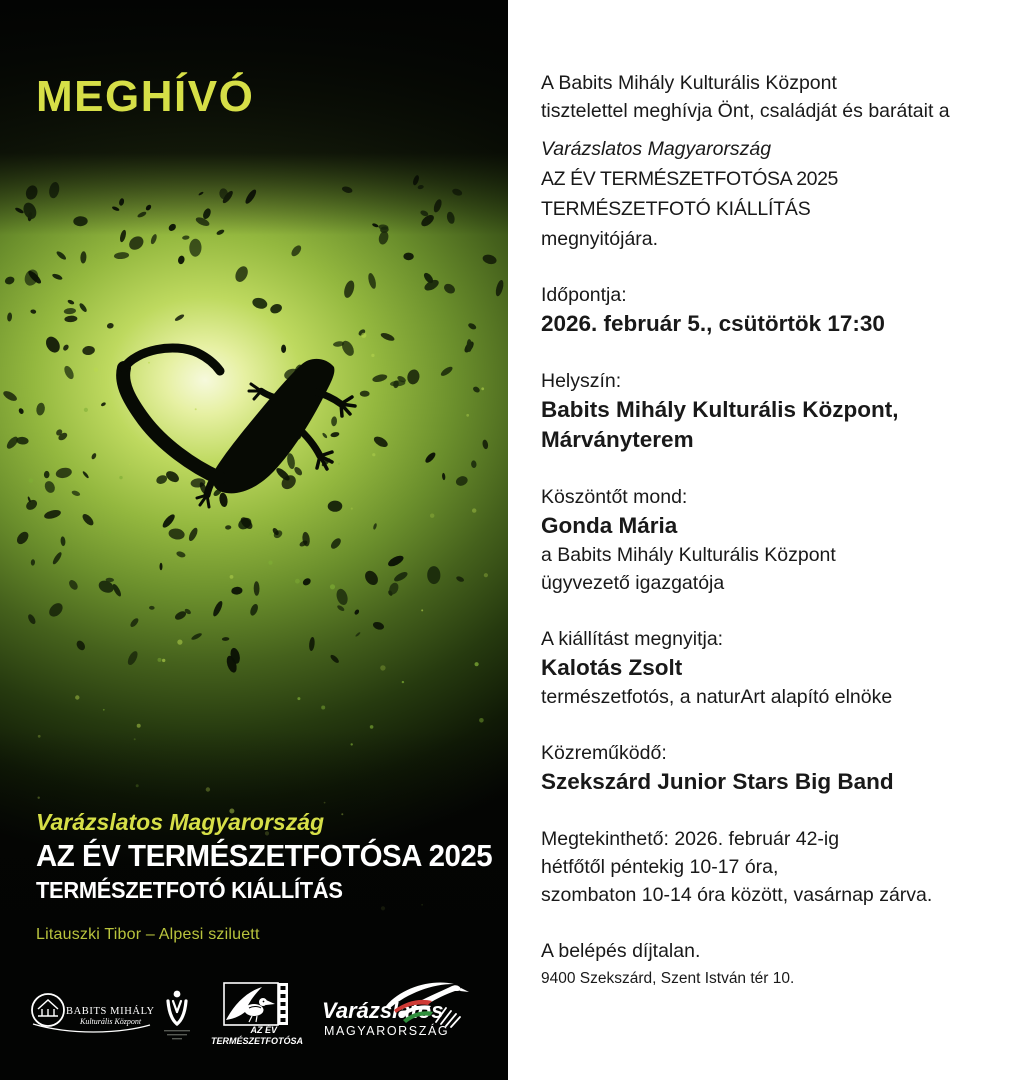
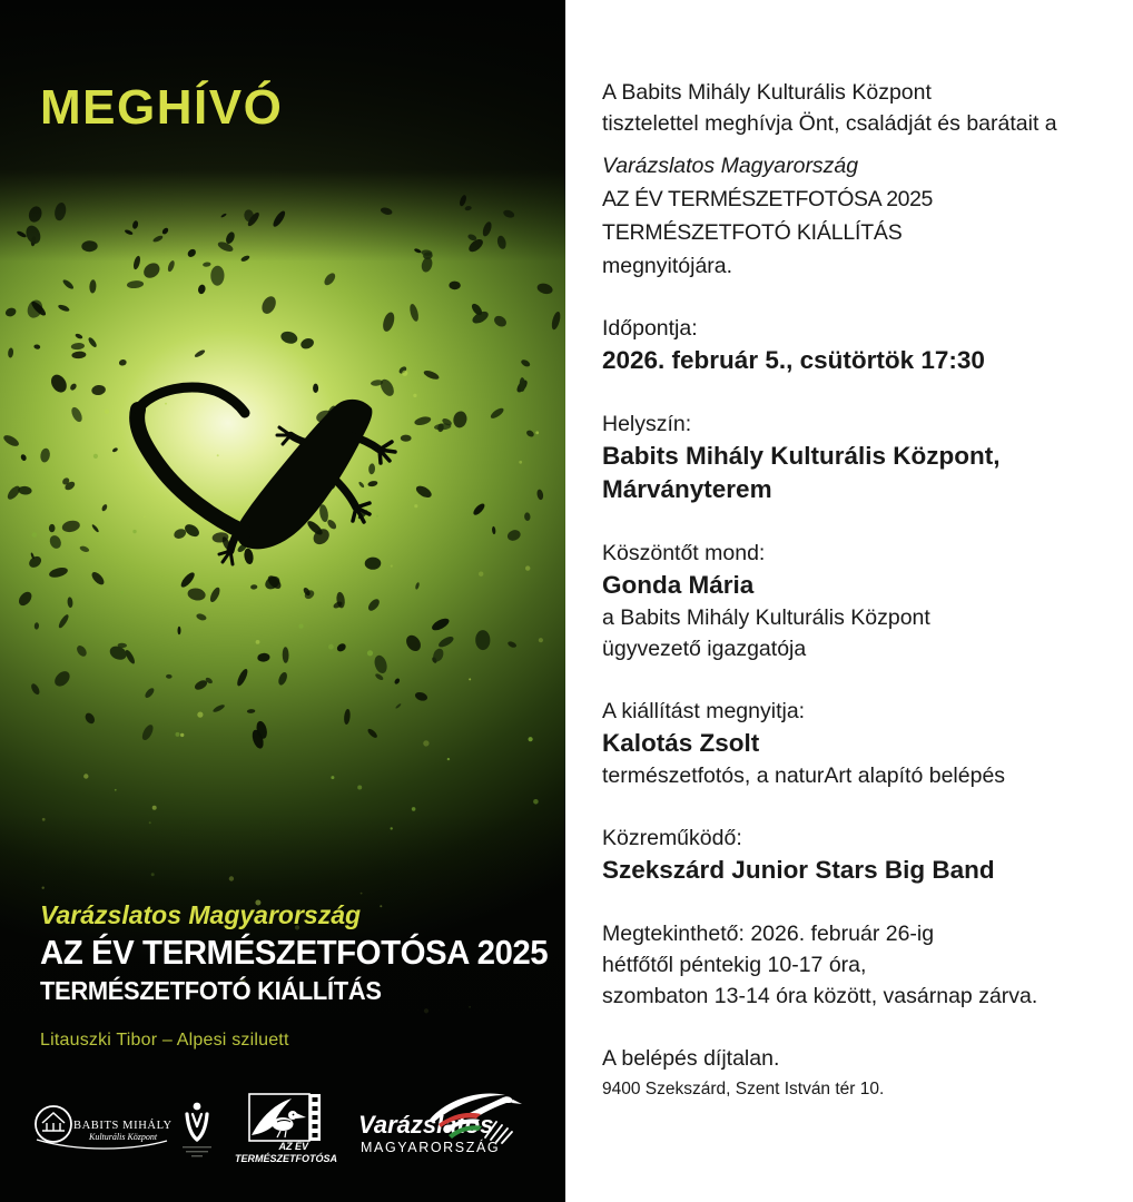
  MEGHÍVÓ
  Varázslatos Magyarország
  AZ ÉV TERMÉSZETFOTÓSA 2025
  TERMÉSZETFOTÓ KIÁLLÍTÁS
  Litauszki Tibor – Alpesi sziluett
  BABITS MIHÁLY
  Kulturális Központ
  AZ ÉV
  TERMÉSZETFOTÓSA
  Varázsaos
  MAGYARORSZÁG
  A Babits Mihály Kulturális Központ
  tisztelettel meghívja Önt, családját és barátait a
  Varázslatos Magyarország
  AZ ÉV TERMÉSZETFOTÓSA 2025
  TERMÉSZETFOTÓ KIÁLLÍTÁS
  megnyitójára.
  Időpontja:
  2026. február 5., csütörtök 17:30
  Helyszín:
  Babits Mihály Kulturális Központ,
  Márványterem
  Köszöntőt mond:
  Gonda Mária
  a Babits Mihály Kulturális Központ
  ügyvezető igazgatója
  A kiállítást megnyitja:
  Kalotás Zsolt
- természetfotós, a naturArt alapító elnöke
+ természetfotós, a naturArt alapító belépés
  Közreműködő:
  Szekszárd Junior Stars Big Band
- Megtekinthető: 2026. február 42-ig
+ Megtekinthető: 2026. február 26-ig
  hétfőtől péntekig 10-17 óra,
- szombaton 10-14 óra között, vasárnap zárva.
+ szombaton 13-14 óra között, vasárnap zárva.
  A belépés díjtalan.
  9400 Szekszárd, Szent István tér 10.
